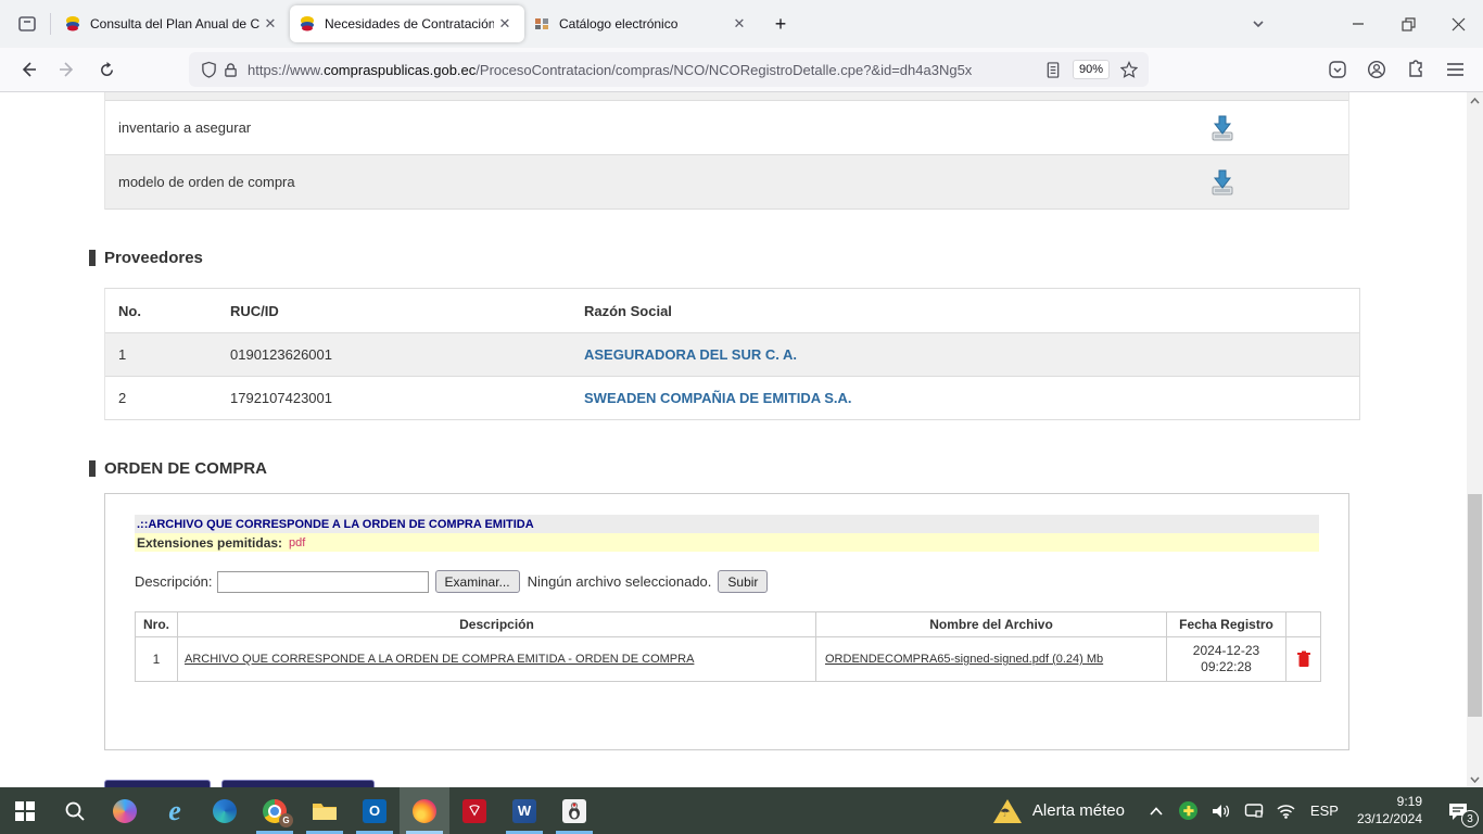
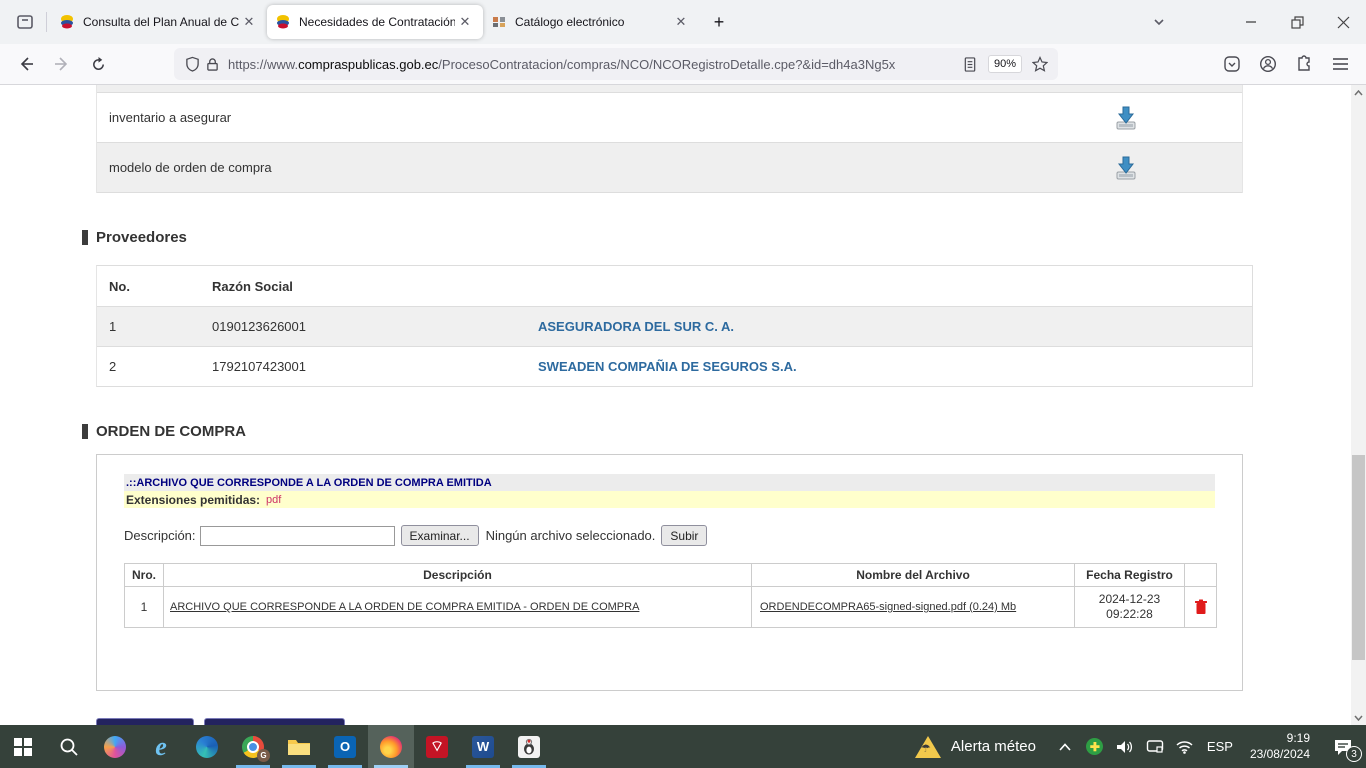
  Consulta del Plan Anual de C
  ✕
  Necesidades de Contratación
  ✕
  Catálogo electrónico
  ✕
  +
  https://www.compraspublicas.gob.ec/ProcesoContratacion/compras/NCO/NCORegistroDetalle.cpe?&id=dh4a3Ng5x
  90%
  inventario a asegurar
  modelo de orden de compra
  Proveedores
  No.
- RUC/ID
  Razón Social
  1
  0190123626001
  ASEGURADORA DEL SUR C. A.
  2
  1792107423001
- SWEADEN COMPAÑIA DE EMITIDA S.A.
+ SWEADEN COMPAÑIA DE SEGUROS S.A.
  ORDEN DE COMPRA
  .::ARCHIVO QUE CORRESPONDE A LA ORDEN DE COMPRA EMITIDA
  Extensiones pemitidas:
  pdf
  Descripción:
  Examinar...
  Ningún archivo seleccionado.
  Subir
  Nro.
  Descripción
  Nombre del Archivo
  Fecha Registro
  1
  ARCHIVO QUE CORRESPONDE A LA ORDEN DE COMPRA EMITIDA - ORDEN DE COMPRA
  ORDENDECOMPRA65-signed-signed.pdf (0.24) Mb
  2024-12-23
  09:22:28
  e
  G
  O
  ⌔
  W
  ☂
  Alerta méteo
  ✚
  ESP
  9:19
- 23/12/2024
+ 23/08/2024
  3
